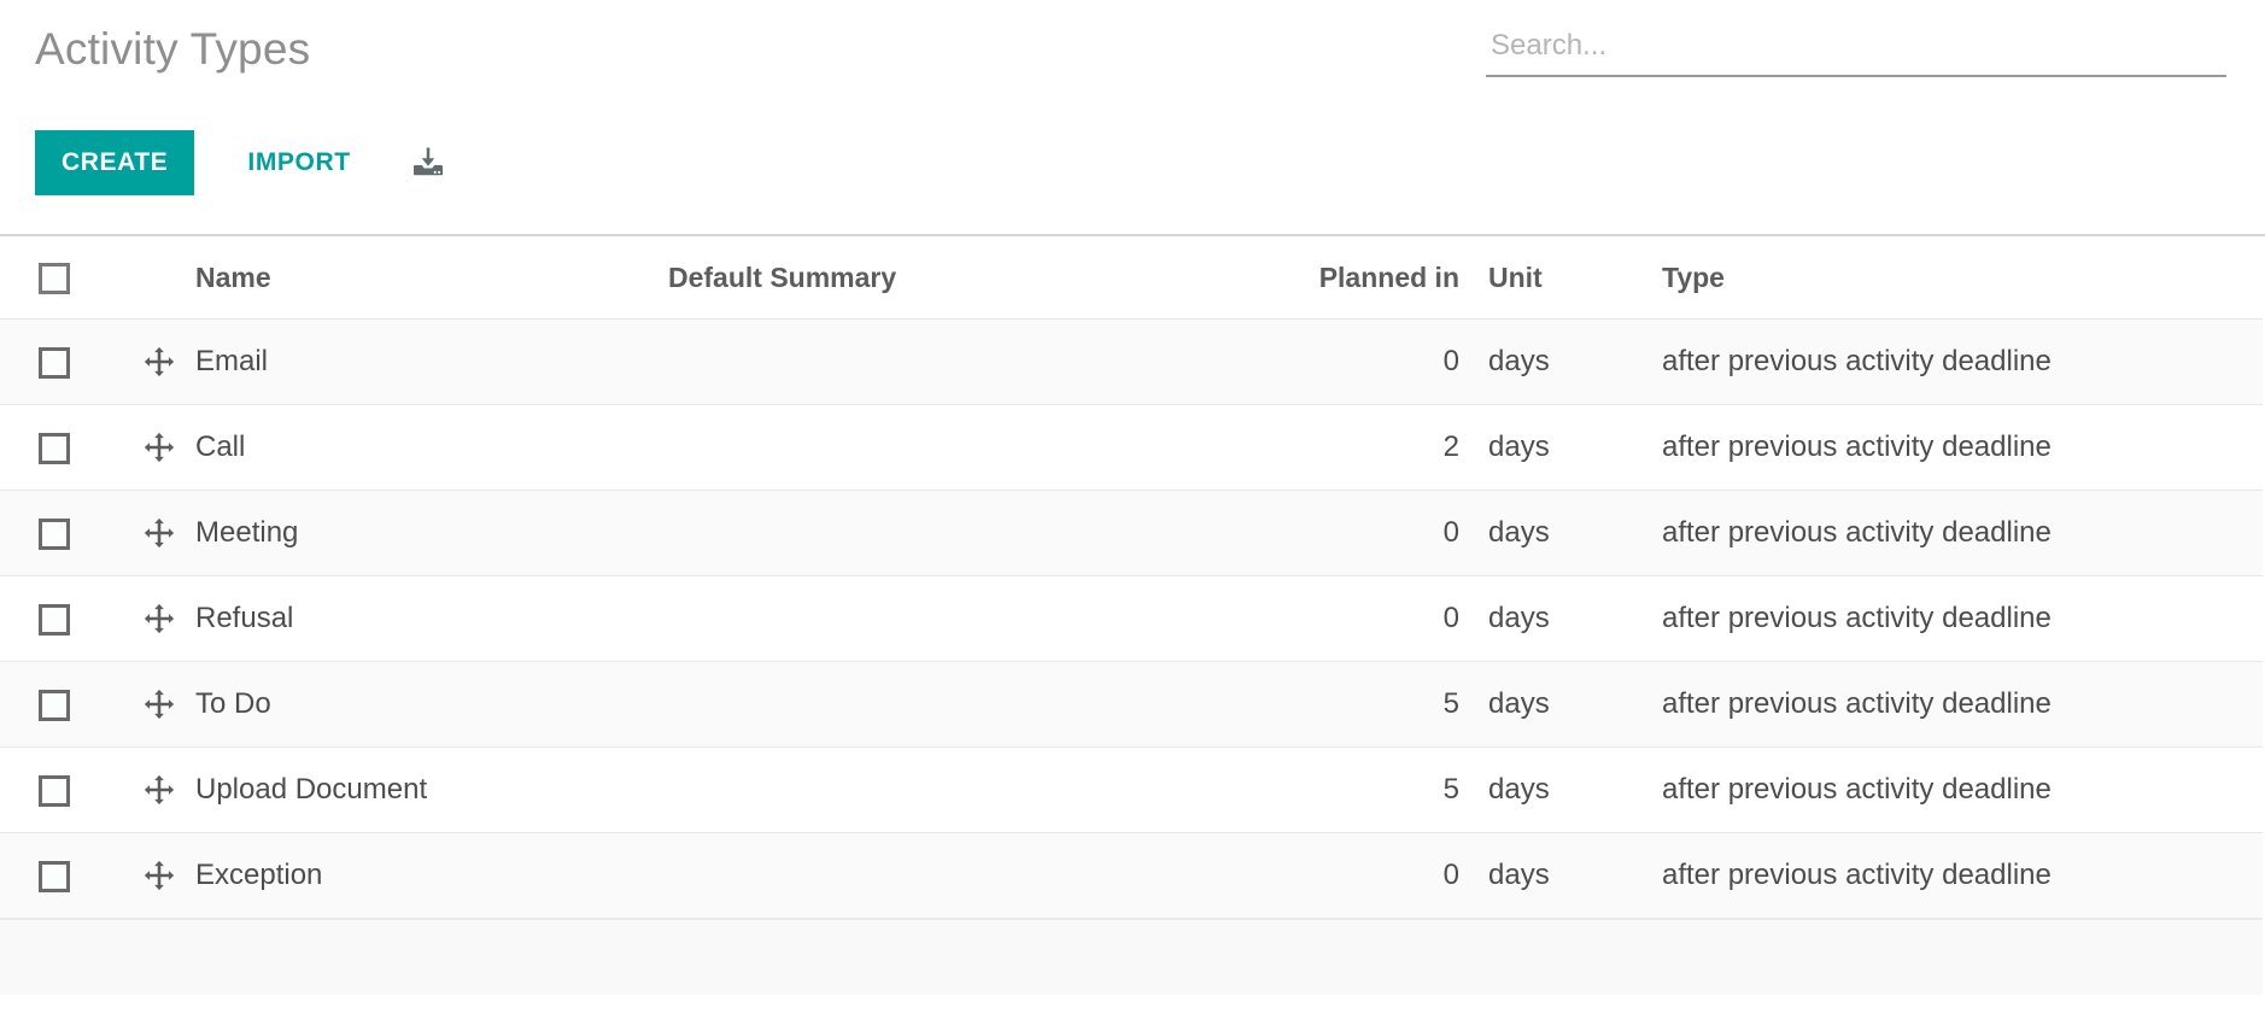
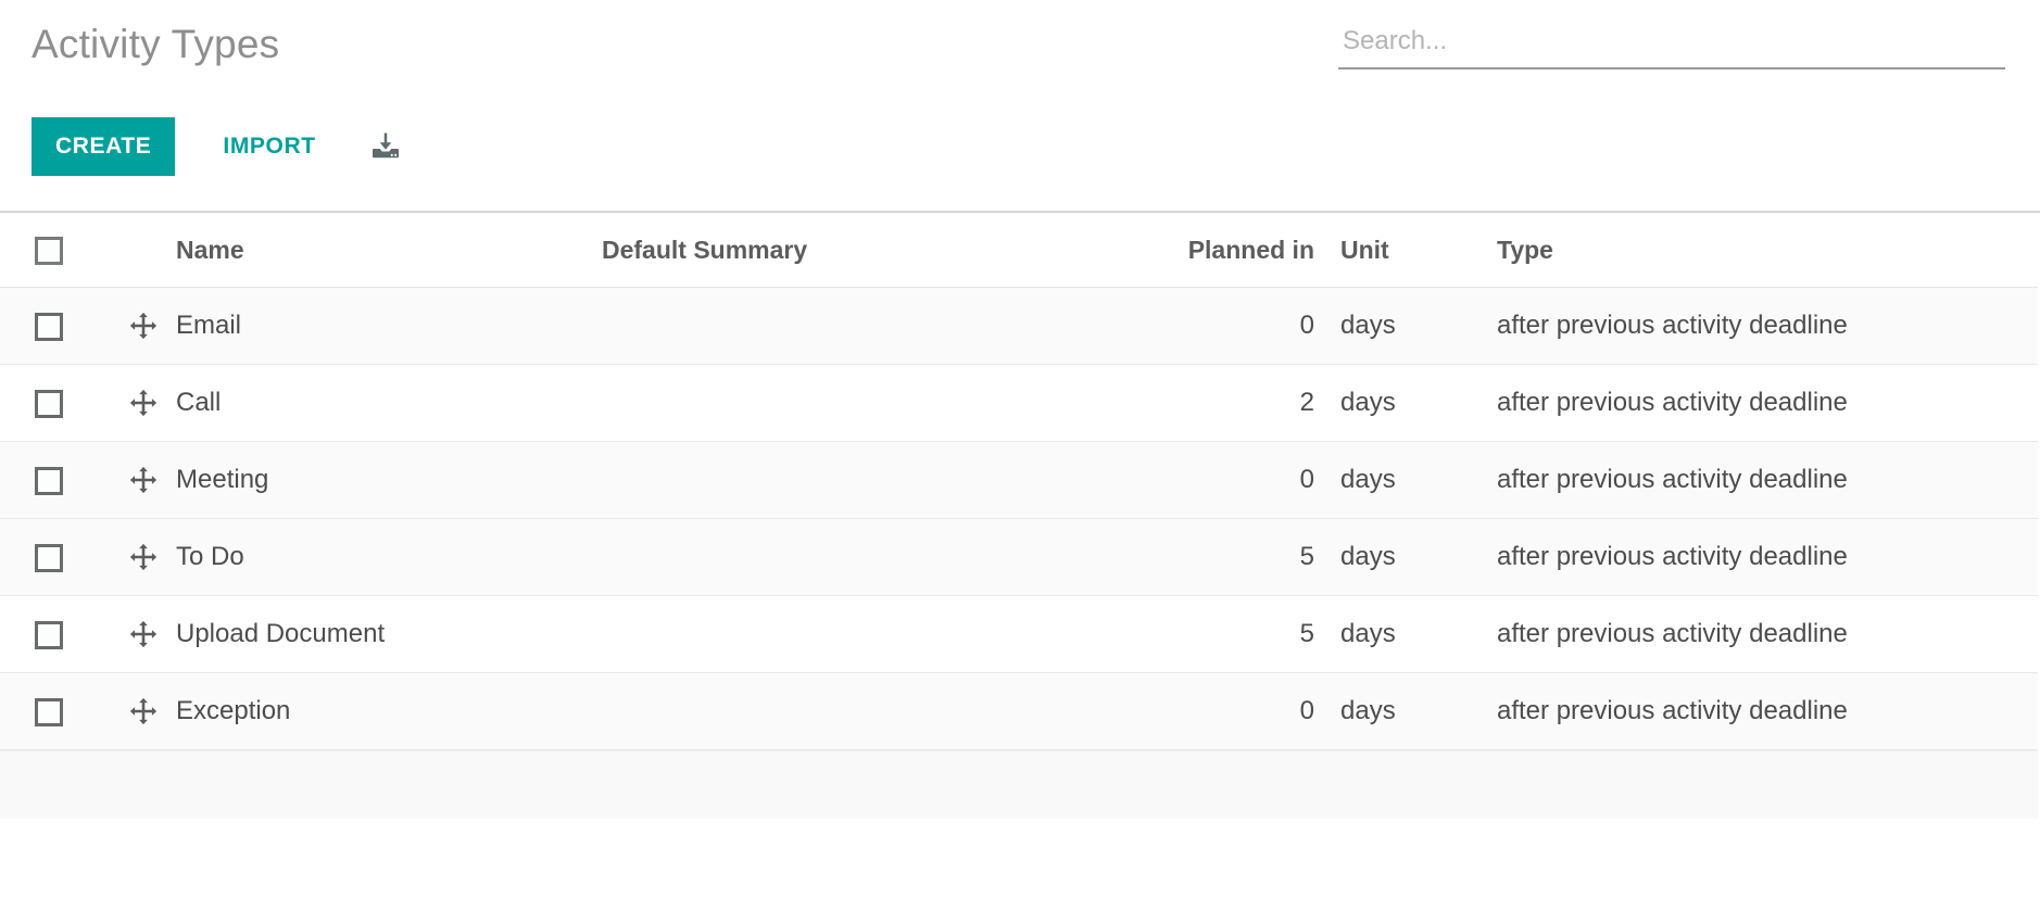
  Activity Types
  CREATE
  IMPORT
  Search...
  		Name	Default Summary	Planned in	Unit	Type
  		Email		0	days	after previous activity deadline
  		Call		2	days	after previous activity deadline
  		Meeting		0	days	after previous activity deadline
- 		Refusal		0	days	after previous activity deadline
  		To Do		5	days	after previous activity deadline
  		Upload Document		5	days	after previous activity deadline
  		Exception		0	days	after previous activity deadline
